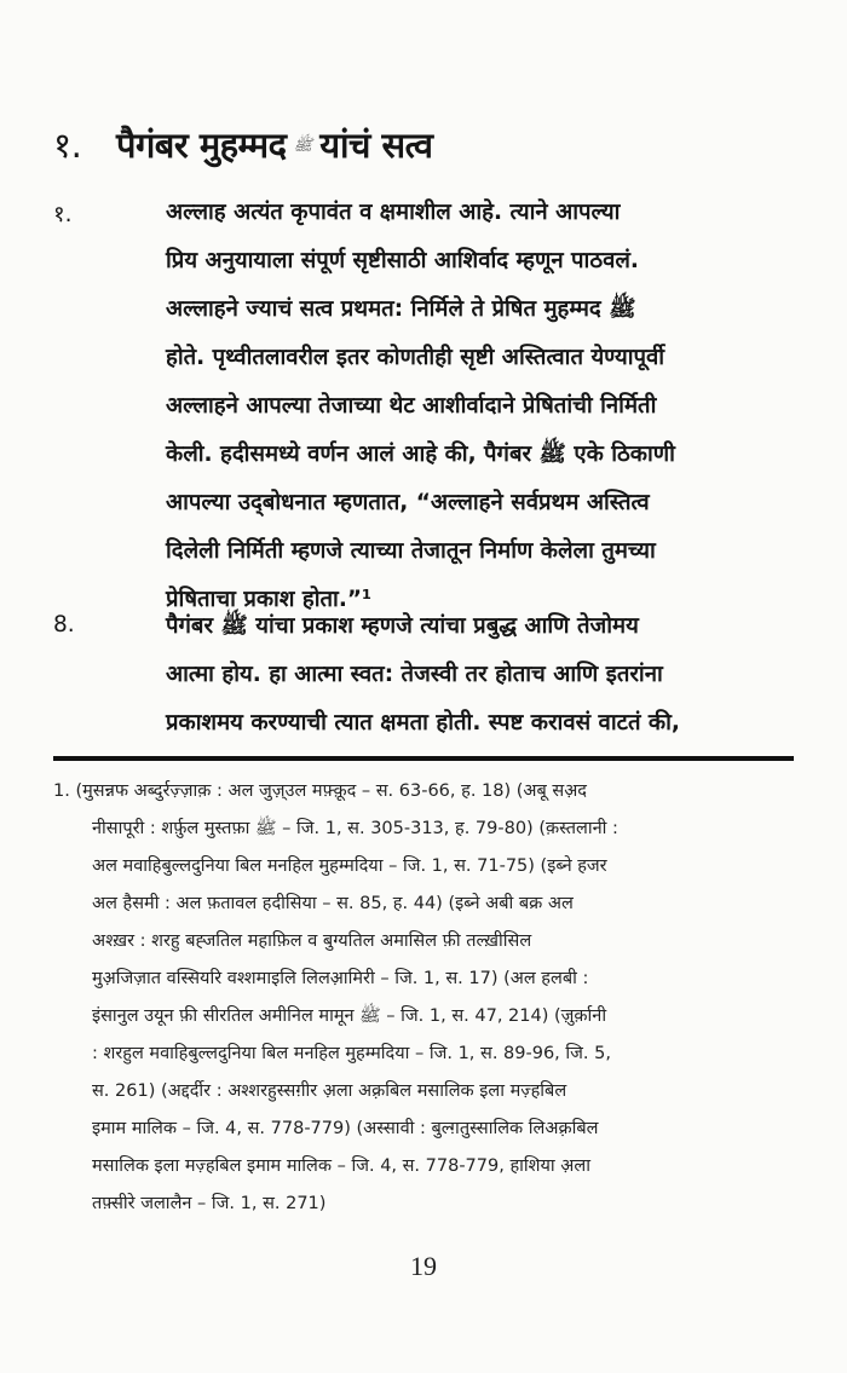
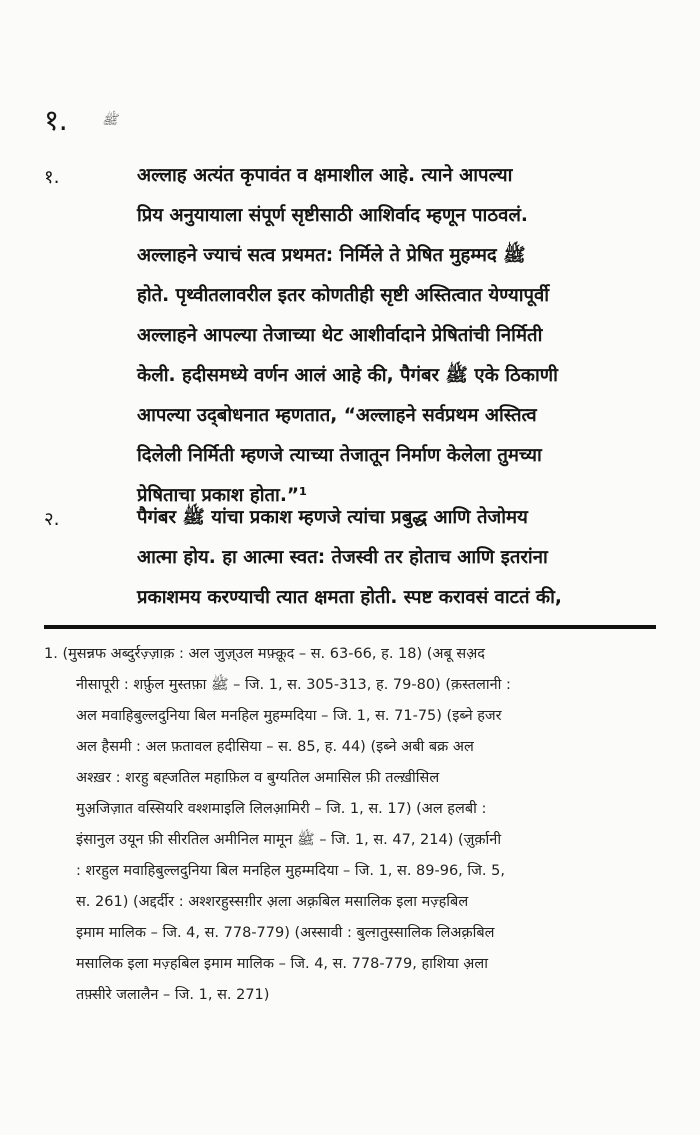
  १.
- पैगंबर मुहम्मद
  ﷺ
- यांचं सत्व
  १.
  अल्लाह अत्यंत कृपावंत व क्षमाशील आहे. त्याने आपल्या
  प्रिय अनुयायाला संपूर्ण सृष्टीसाठी आशिर्वाद म्हणून पाठवलं.
  अल्लाहने ज्याचं सत्व प्रथमत: निर्मिले ते प्रेषित मुहम्मद ﷺ
  होते. पृथ्वीतलावरील इतर कोणतीही सृष्टी अस्तित्वात येण्यापूर्वी
  अल्लाहने आपल्या तेजाच्या थेट आशीर्वादाने प्रेषितांची निर्मिती
  केली. हदीसमध्ये वर्णन आलं आहे की, पैगंबर ﷺ एके ठिकाणी
  आपल्या उद्‌बोधनात म्हणतात, “अल्लाहने सर्वप्रथम अस्तित्व
  दिलेली निर्मिती म्हणजे त्याच्या तेजातून निर्माण केलेला तुमच्या
  प्रेषिताचा प्रकाश होता.”¹
- 8.
+ २.
  पैगंबर ﷺ यांचा प्रकाश म्हणजे त्यांचा प्रबुद्ध आणि तेजोमय
  आत्मा होय. हा आत्मा स्वत: तेजस्वी तर होताच आणि इतरांना
  प्रकाशमय करण्याची त्यात क्षमता होती. स्पष्ट करावसं वाटतं की,
  1. (मुसन्नफ अब्दुर्रज़्ज़ाक़ : अल जुज़्उल मफ़्क़ूद – स. 63-66, ह. 18) (अबू सअ़द
  नीसापूरी : शर्फ़ुल मुस्तफ़ा ﷺ – जि. 1, स. 305-313, ह. 79-80) (क़स्तलानी :
  अल मवाहिबुल्लदुनिया बिल मनहिल मुहम्मदिया – जि. 1, स. 71-75) (इब्ने हजर
  अल हैसमी : अल फ़तावल हदीसिया – स. 85, ह. 44) (इब्ने अबी बक्र अल
  अश्ख़र : शरहु बह्जतिल महाफ़िल व बुग्यतिल अमासिल फ़ी तल्ख़ीसिल
  मुअ़जिज़ात वस्सियरि वश्शमाइलि लिलआ़मिरी – जि. 1, स. 17) (अल हलबी :
  इंसानुल उयून फ़ी सीरतिल अमीनिल मामून ﷺ – जि. 1, स. 47, 214) (ज़ुर्क़ानी
  : शरहुल मवाहिबुल्लदुनिया बिल मनहिल मुहम्मदिया – जि. 1, स. 89-96, जि. 5,
  स. 261) (अद्दर्दीर : अश्शरहुस्सग़ीर अ़ला अक़्रबिल मसालिक इला मज़्हबिल
  इमाम मालिक – जि. 4, स. 778-779) (अस्सावी : बुल्ग़तुस्सालिक लिअक़्रबिल
  मसालिक इला मज़्हबिल इमाम मालिक – जि. 4, स. 778-779, हाशिया अ़ला
  तफ़्सीरे जलालैन – जि. 1, स. 271)
- 19
